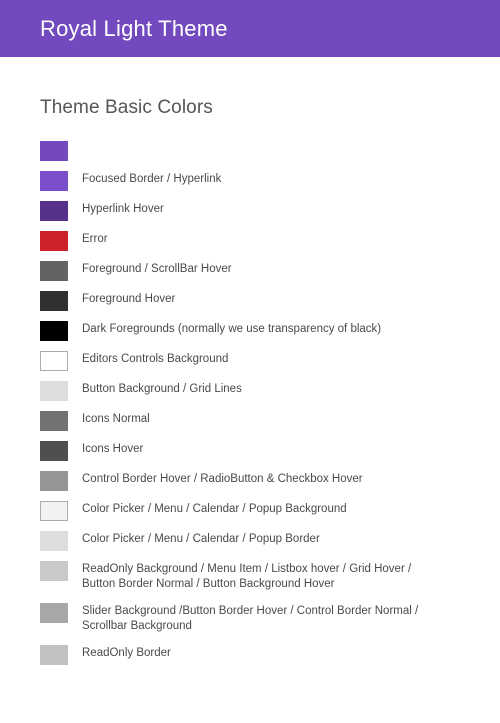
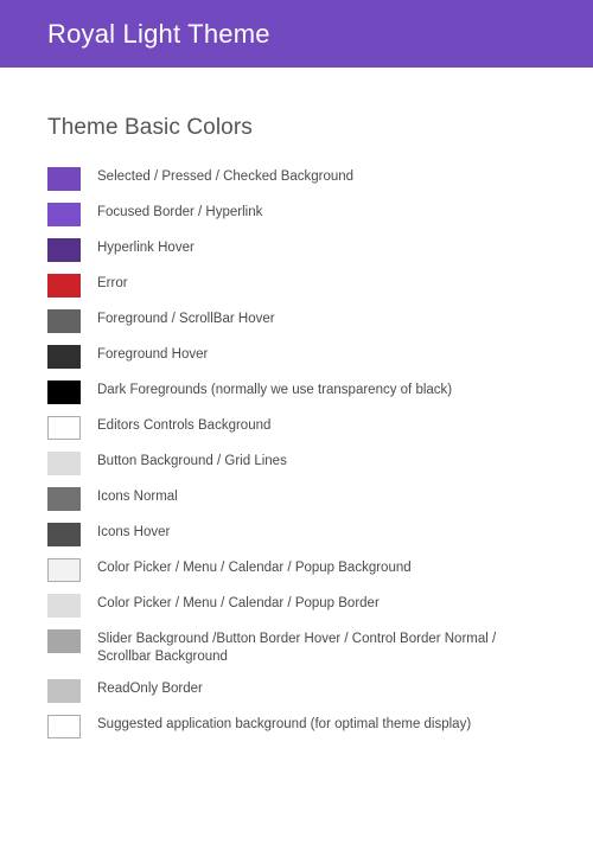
  Royal Light Theme
  Theme Basic Colors
+ Selected / Pressed / Checked Background
  Focused Border / Hyperlink
  Hyperlink Hover
  Error
  Foreground / ScrollBar Hover
  Foreground Hover
  Dark Foregrounds (normally we use transparency of black)
  Editors Controls Background
  Button Background / Grid Lines
  Icons Normal
  Icons Hover
- Control Border Hover / RadioButton & Checkbox Hover
  Color Picker / Menu / Calendar / Popup Background
  Color Picker / Menu / Calendar / Popup Border
- ReadOnly Background / Menu Item / Listbox hover / Grid Hover /
- Button Border Normal / Button Background Hover
  Slider Background /Button Border Hover / Control Border Normal /
  Scrollbar Background
  ReadOnly Border
+ Suggested application background (for optimal theme display)
